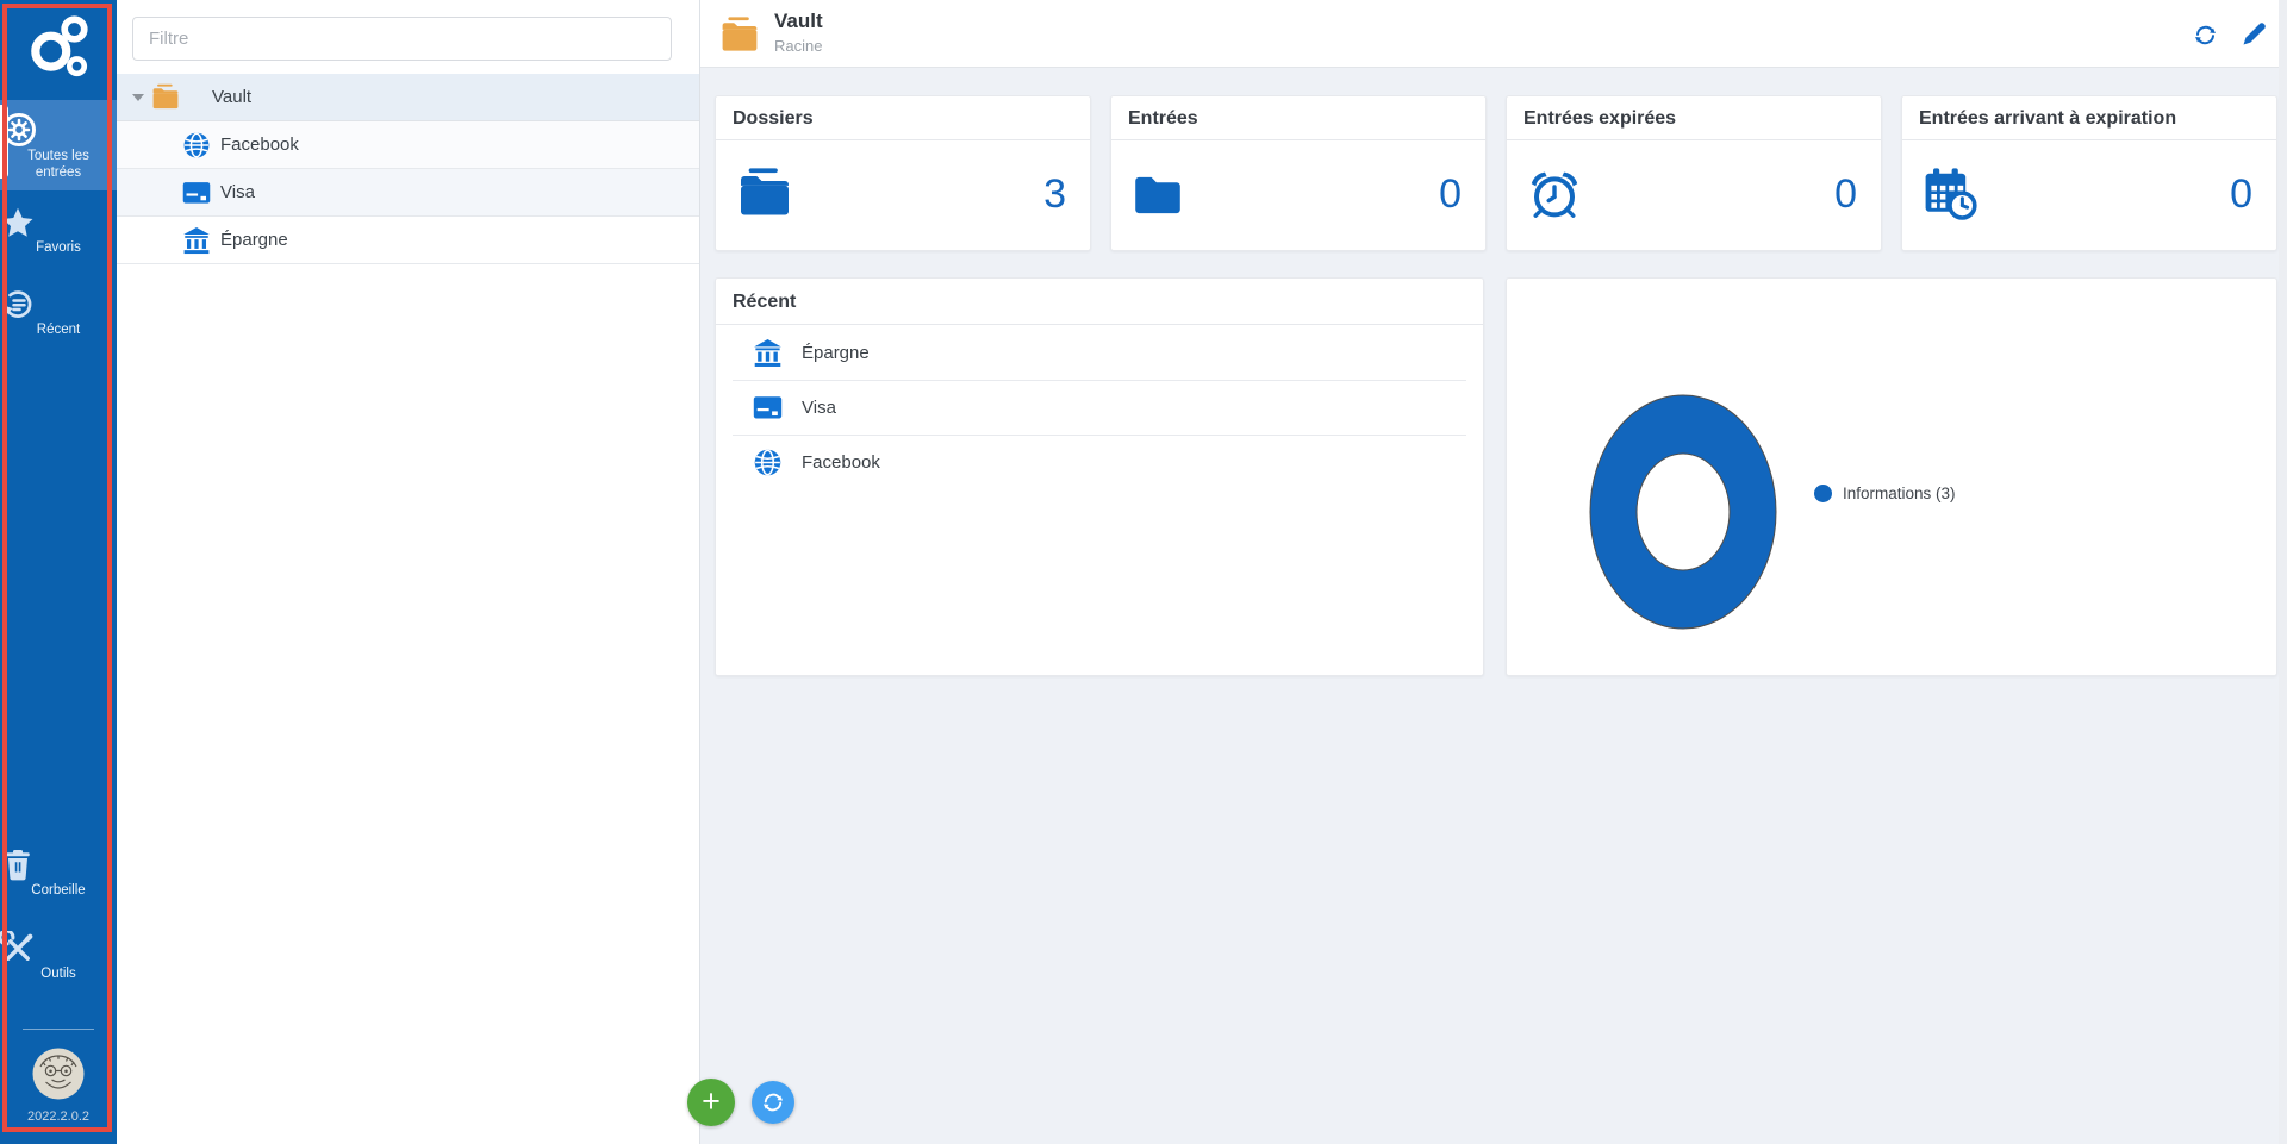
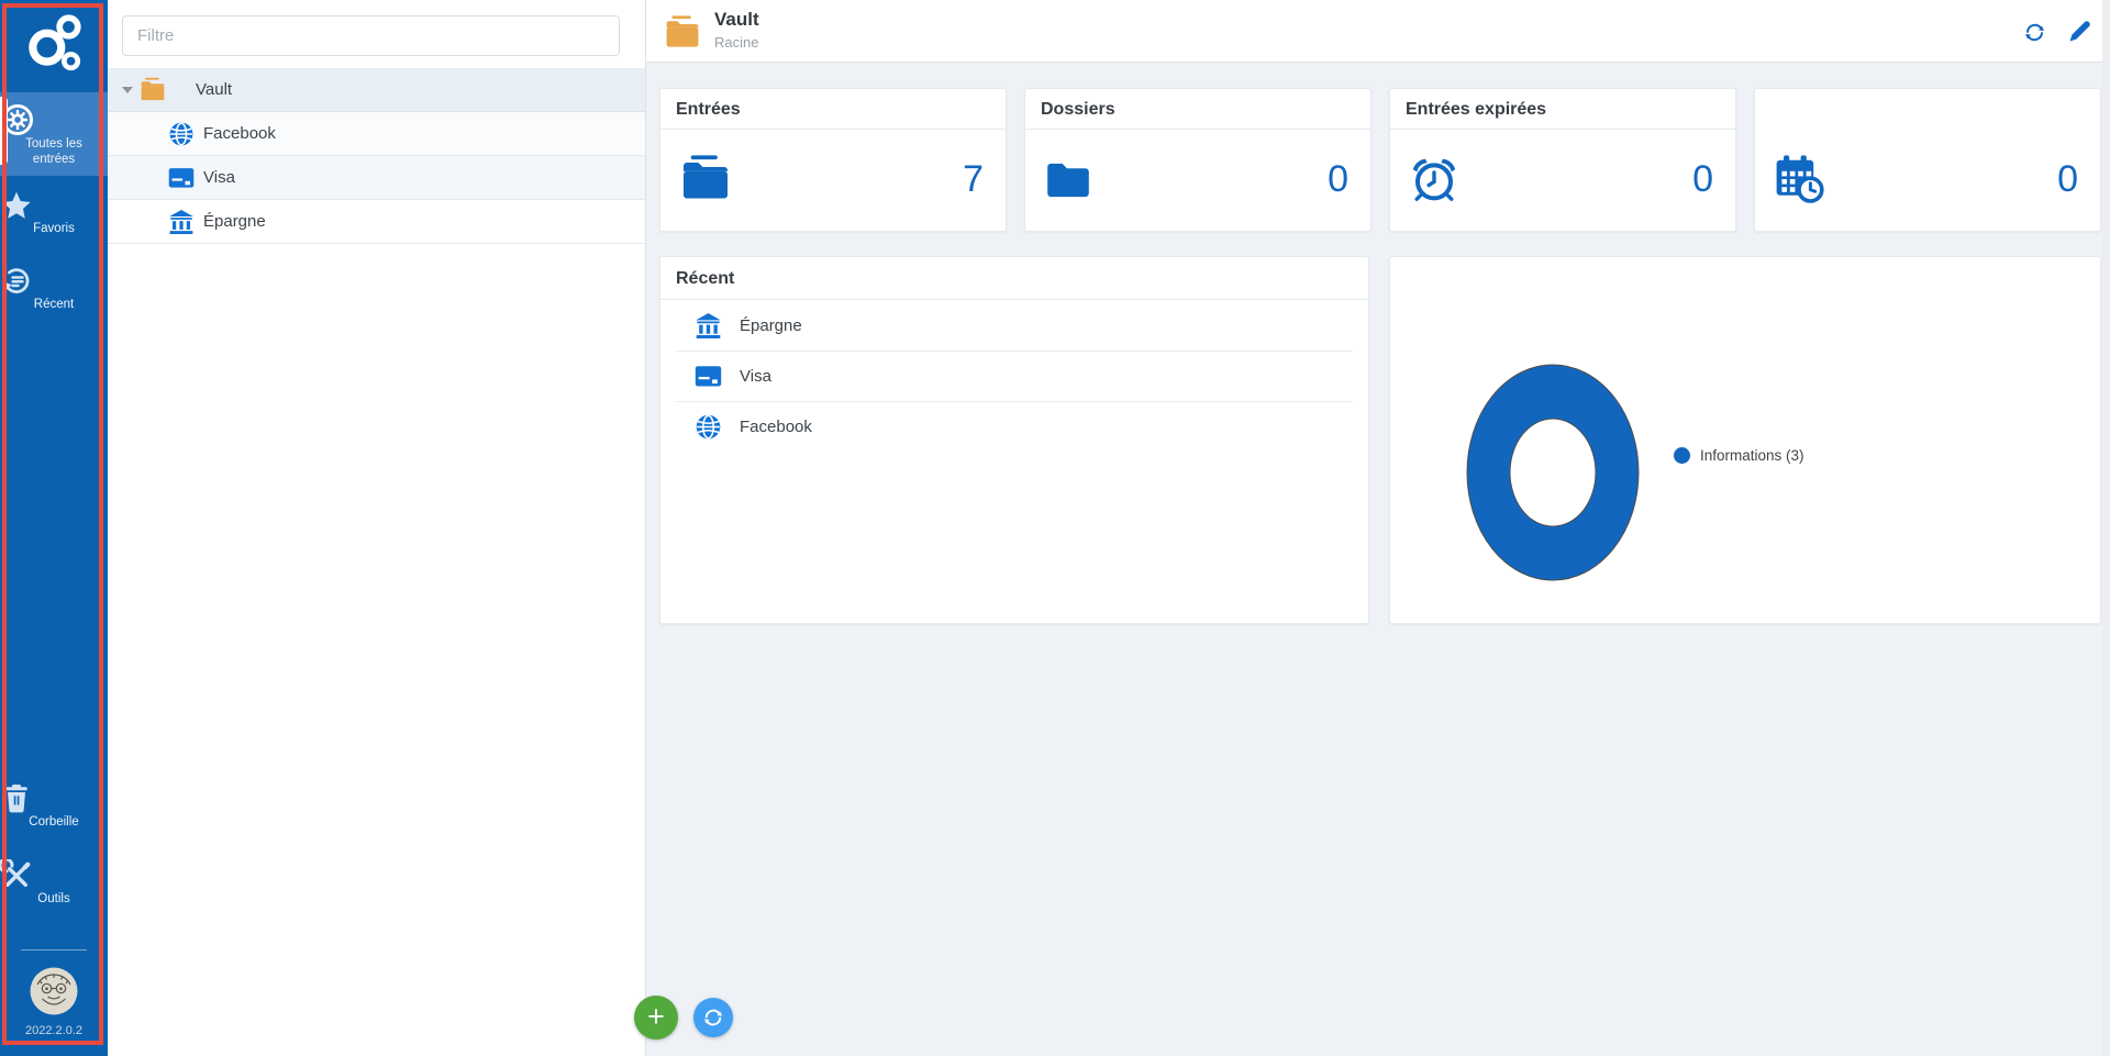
  Toutes les entrées
  Favoris
  Récent
  Corbeille
  Outils
  2022.2.0.2
  Filtre
  Vault
  Facebook
  Visa
  Épargne
  +
  Vault
  Racine
- Dossiers
+ Entrées
- 3
+ 7
- Entrées
+ Dossiers
  0
  Entrées expirées
  0
- Entrées arrivant à expiration
  0
  Récent
  Épargne
  Visa
  Facebook
  Informations (3)
